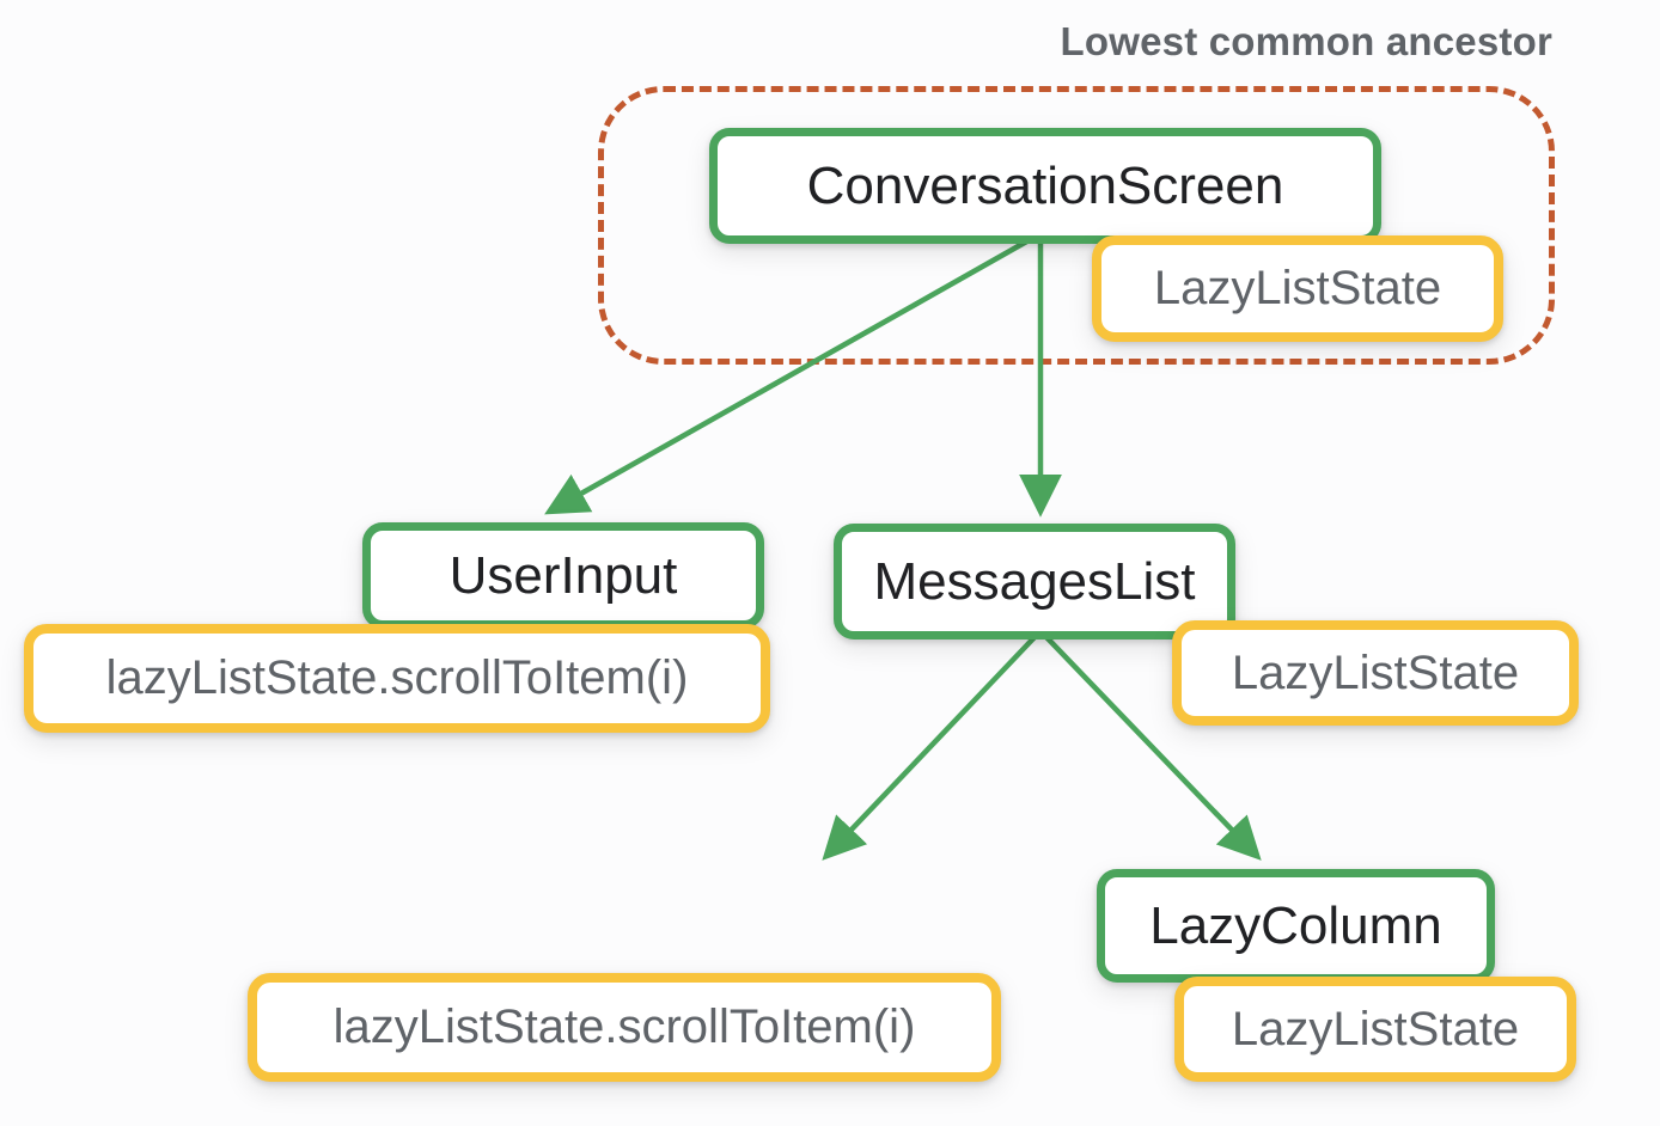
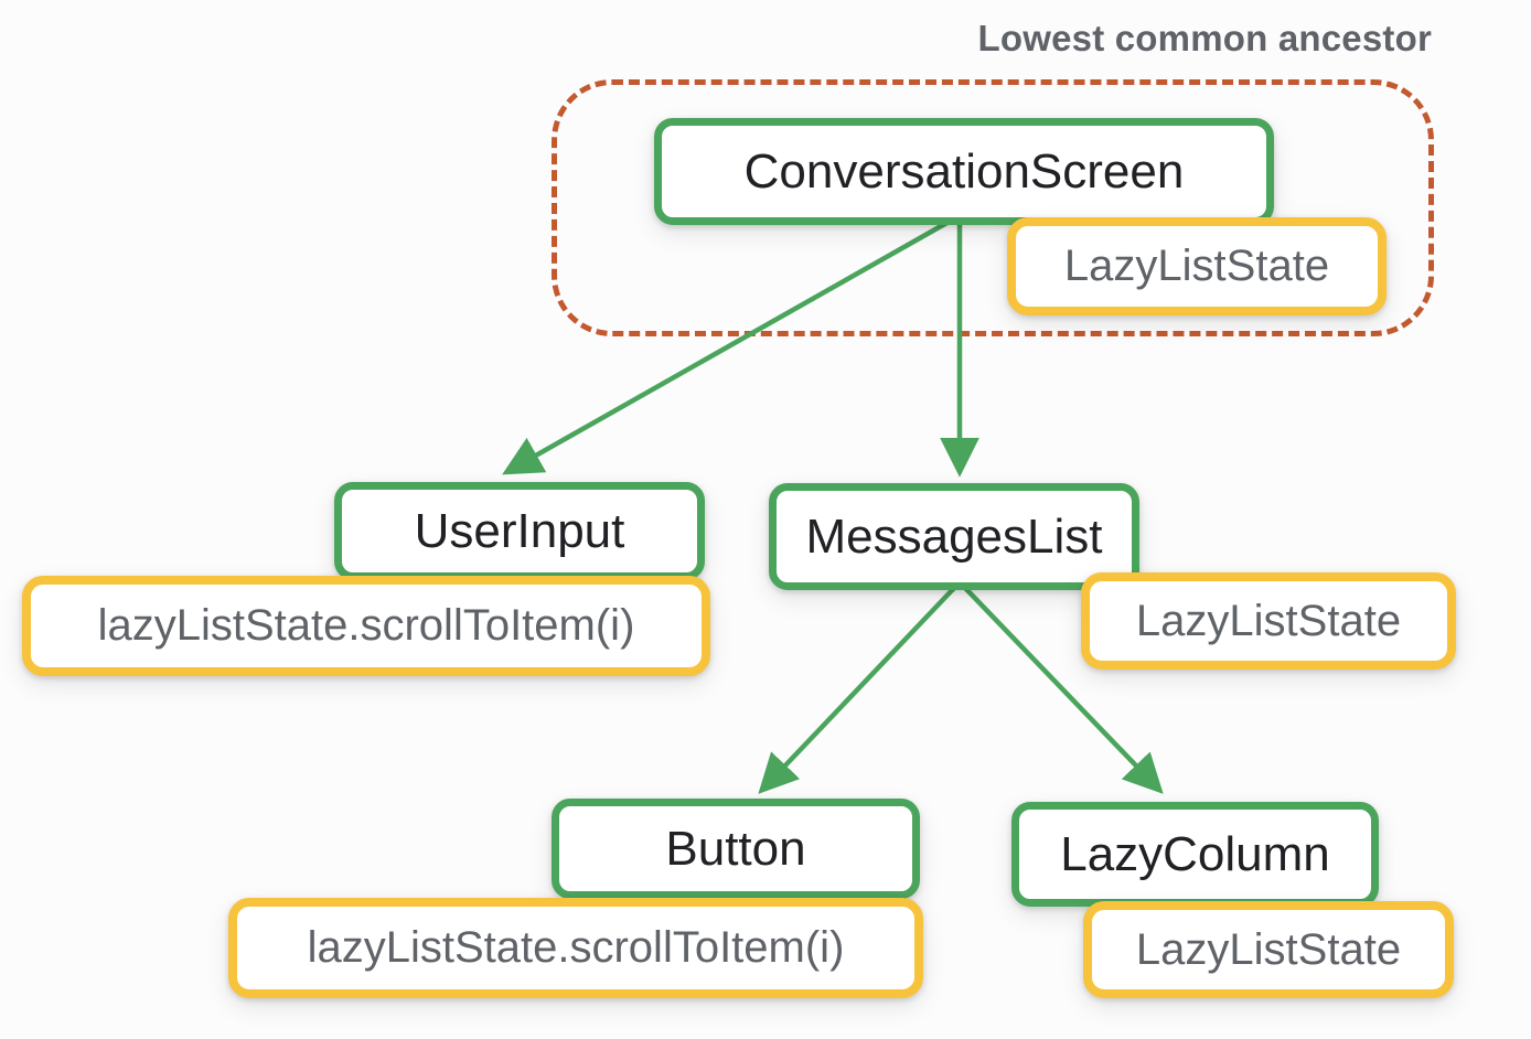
  Lowest common ancestor
  ConversationScreen
  UserInput
  MessagesList
+ Button
  LazyColumn
  LazyListState
  lazyListState.scrollToItem(i)
  LazyListState
  lazyListState.scrollToItem(i)
  LazyListState
